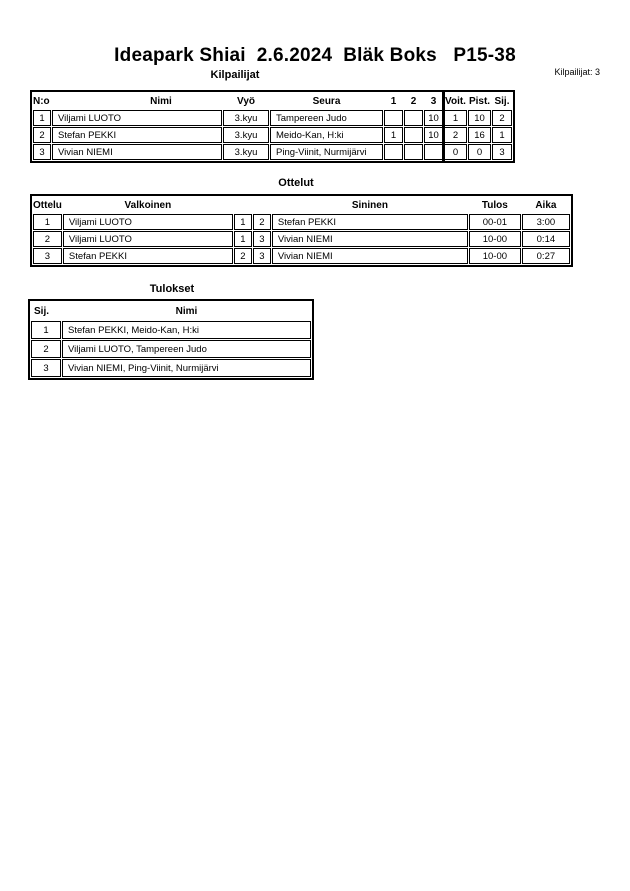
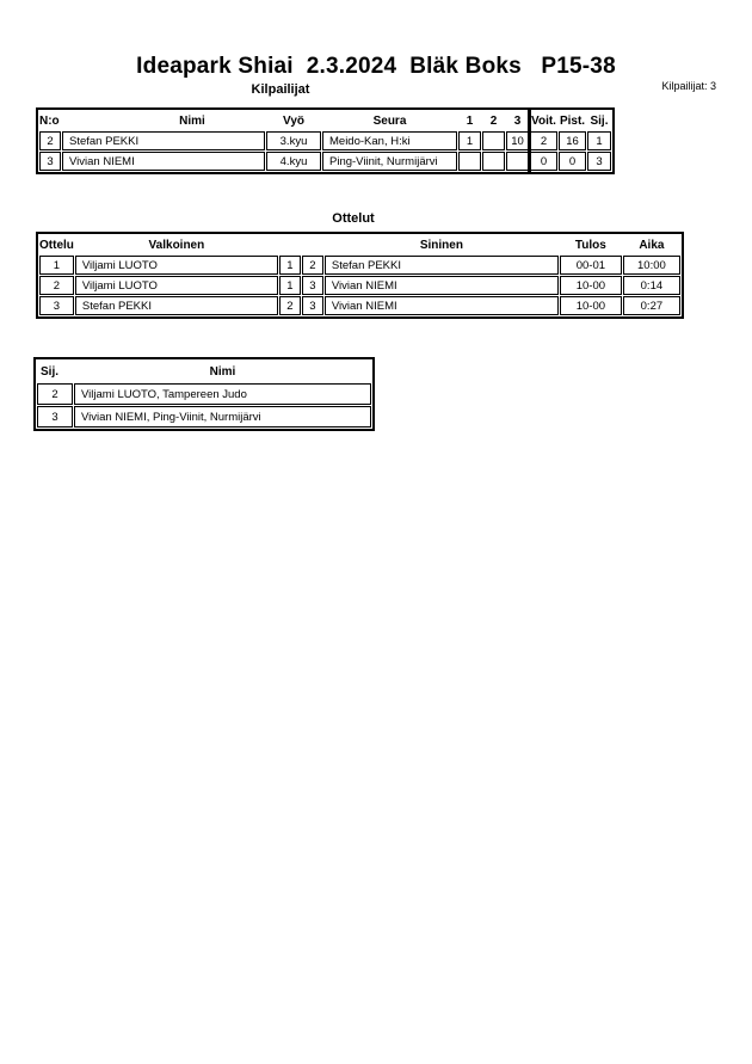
- Ideapark Shiai 2.6.2024 Bläk Boks P15-38
+ Ideapark Shiai 2.3.2024 Bläk Boks P15-38
  Kilpailijat: 3
  Kilpailijat
  N:o	Nimi	Vyö	Seura	1	2	3	Voit.	Pist.	Sij.
- 1	Viljami LUOTO	3.kyu	Tampereen Judo			10	1	10	2
  2	Stefan PEKKI	3.kyu	Meido-Kan, H:ki	1		10	2	16	1
- 3	Vivian NIEMI	3.kyu	Ping-Viinit, Nurmijärvi				0	0	3
+ 3	Vivian NIEMI	4.kyu	Ping-Viinit, Nurmijärvi				0	0	3
  Ottelut
  Ottelu	Valkoinen			Sininen	Tulos	Aika
- 1	Viljami LUOTO	1	2	Stefan PEKKI	00-01	3:00
+ 1	Viljami LUOTO	1	2	Stefan PEKKI	00-01	10:00
  2	Viljami LUOTO	1	3	Vivian NIEMI	10-00	0:14
  3	Stefan PEKKI	2	3	Vivian NIEMI	10-00	0:27
- Tulokset
  Sij.	Nimi
- 1	Stefan PEKKI, Meido-Kan, H:ki
  2	Viljami LUOTO, Tampereen Judo
  3	Vivian NIEMI, Ping-Viinit, Nurmijärvi
